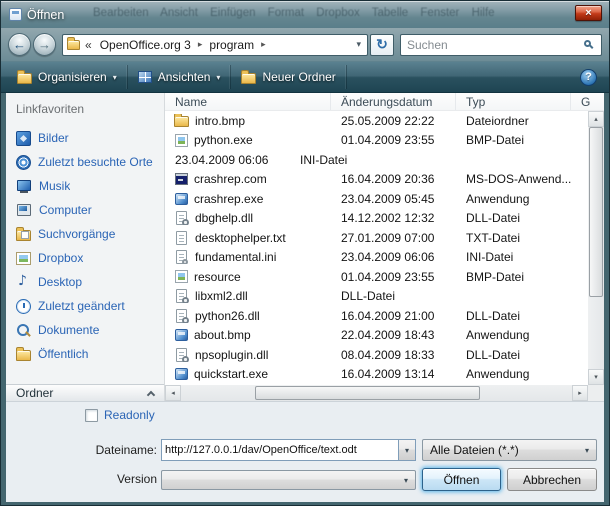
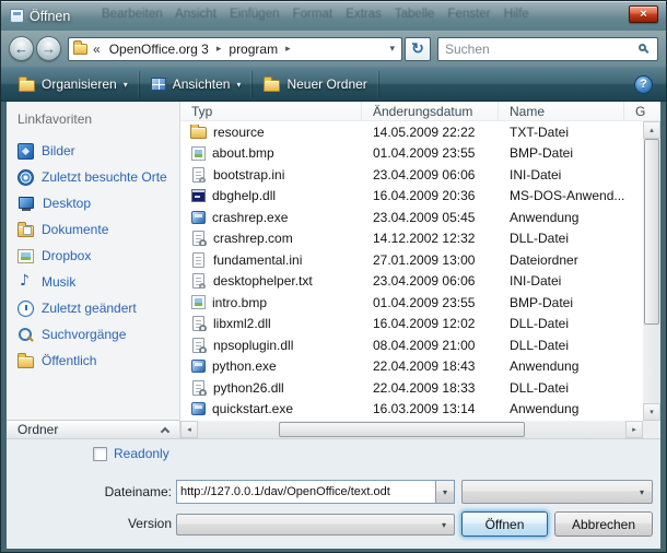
  Öffnen
- Bearbeiten Ansicht Einfügen Format Dropbox Tabelle Fenster Hilfe
+ Bearbeiten Ansicht Einfügen Format Extras Tabelle Fenster Hilfe
  ×
  ←
  →
  «
  OpenOffice.org 3
  ▸
  program
  ▸
  ▾
  ↻
  Suchen
  Organisieren
  ▾
  Ansichten
  ▾
  Neuer Ordner
  ?
  Linkfavoriten
  Bilder
  Zuletzt besuchte Orte
- Musik
+ Desktop
- Computer
- Suchvorgänge
+ Dokumente
  Dropbox
- Desktop
+ Musik
  Zuletzt geändert
- Dokumente
+ Suchvorgänge
  Öffentlich
  Ordner
- Name
+ Typ
  Änderungsdatum
- Typ
+ Name
  G
- intro.bmp
+ resource
- 25.05.2009 22:22
+ 14.05.2009 22:22
- Dateiordner
+ TXT-Datei
- python.exe
+ about.bmp
  01.04.2009 23:55
  BMP-Datei
+ bootstrap.ini
  23.04.2009 06:06
  INI-Datei
- crashrep.com
+ dbghelp.dll
  16.04.2009 20:36
  MS-DOS-Anwend...
  crashrep.exe
  23.04.2009 05:45
  Anwendung
- dbghelp.dll
+ crashrep.com
  14.12.2002 12:32
  DLL-Datei
- desktophelper.txt
+ fundamental.ini
- 27.01.2009 07:00
+ 27.01.2009 13:00
- TXT-Datei
+ Dateiordner
- fundamental.ini
+ desktophelper.txt
  23.04.2009 06:06
  INI-Datei
- resource
+ intro.bmp
  01.04.2009 23:55
  BMP-Datei
  libxml2.dll
+ 16.04.2009 12:02
  DLL-Datei
- python26.dll
+ npsoplugin.dll
- 16.04.2009 21:00
+ 08.04.2009 21:00
  DLL-Datei
- about.bmp
+ python.exe
  22.04.2009 18:43
  Anwendung
- npsoplugin.dll
+ python26.dll
- 08.04.2009 18:33
+ 22.04.2009 18:33
  DLL-Datei
  quickstart.exe
- 16.04.2009 13:14
+ 16.03.2009 13:14
  Anwendung
  Readonly
  Dateiname:
  http://127.0.0.1/dav/OpenOffice/text.odt
  ▾
- Alle Dateien (*.*)
  ▾
  Version
  ▾
  Öffnen
  Abbrechen
